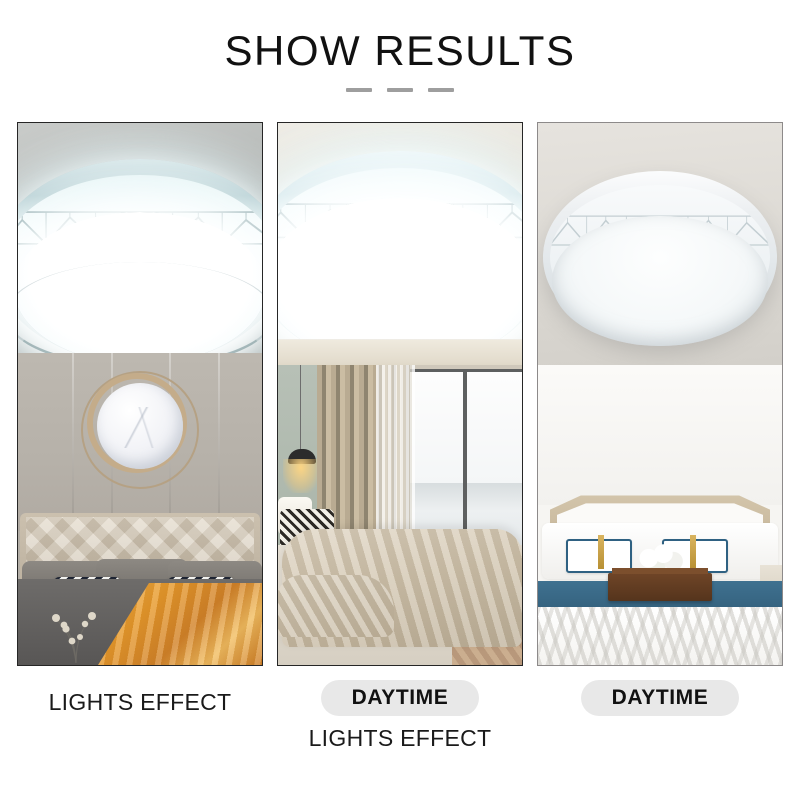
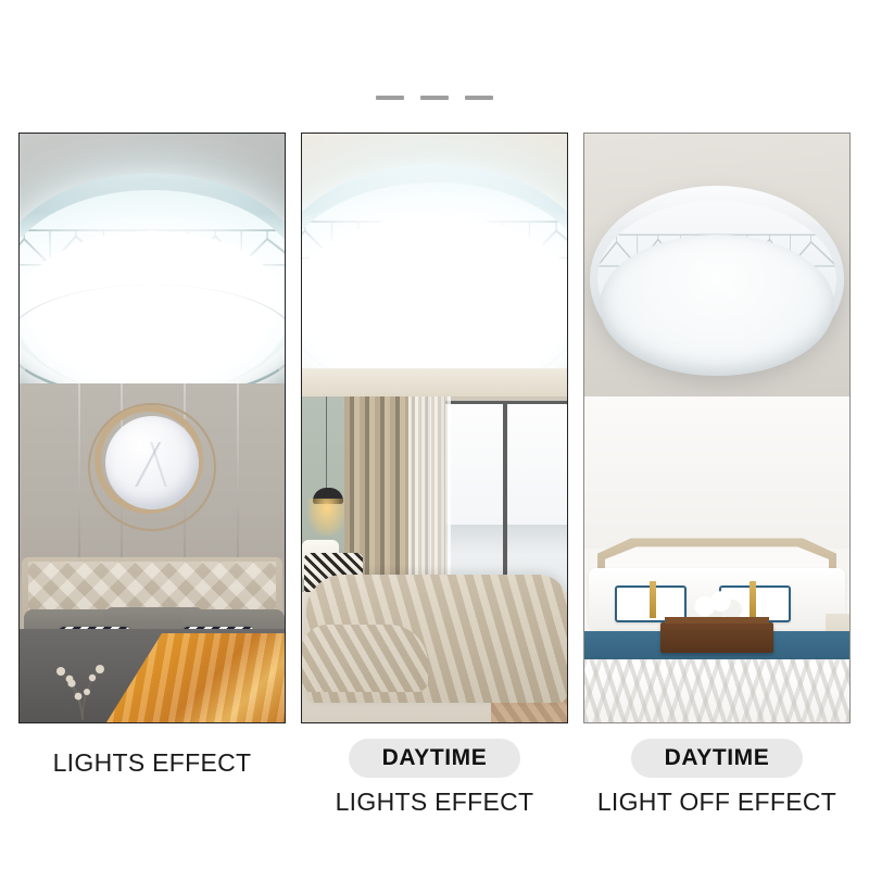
- SHOW RESULTS
  LIGHTS EFFECT
  DAYTIME
  LIGHTS EFFECT
  DAYTIME
+ LIGHT OFF EFFECT
